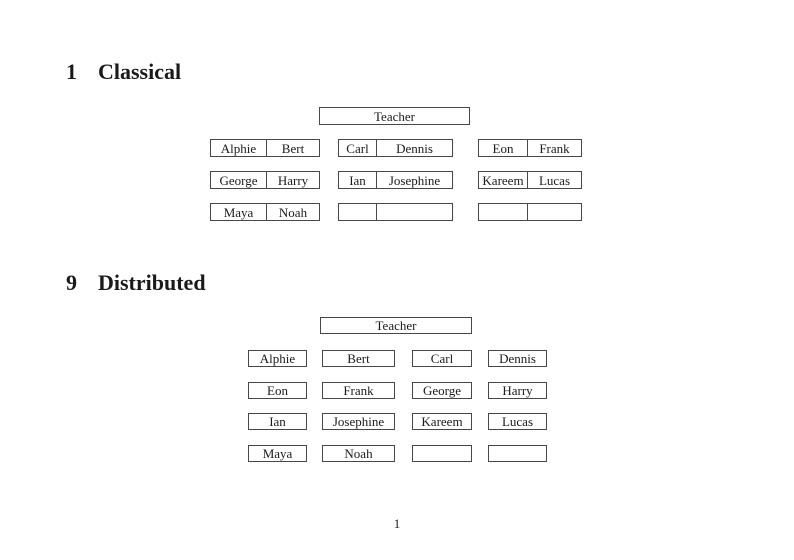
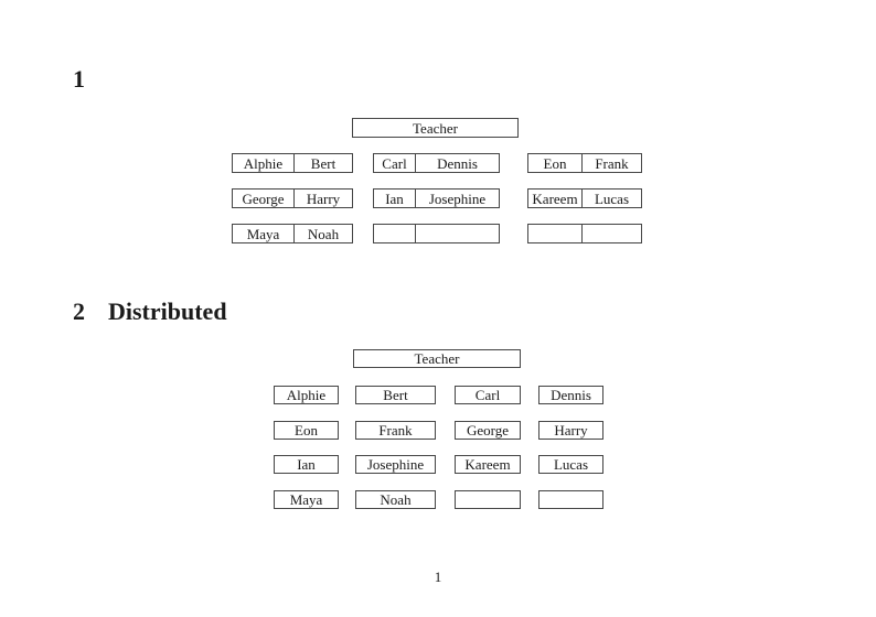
  1
- Classical
  Teacher
  Alphie
  Bert
  Carl
  Dennis
  Eon
  Frank
  George
  Harry
  Ian
  Josephine
  Kareem
  Lucas
  Maya
  Noah
- 9
+ 2
  Distributed
  Teacher
  Alphie
  Bert
  Carl
  Dennis
  Eon
  Frank
  George
  Harry
  Ian
  Josephine
  Kareem
  Lucas
  Maya
  Noah
  1
